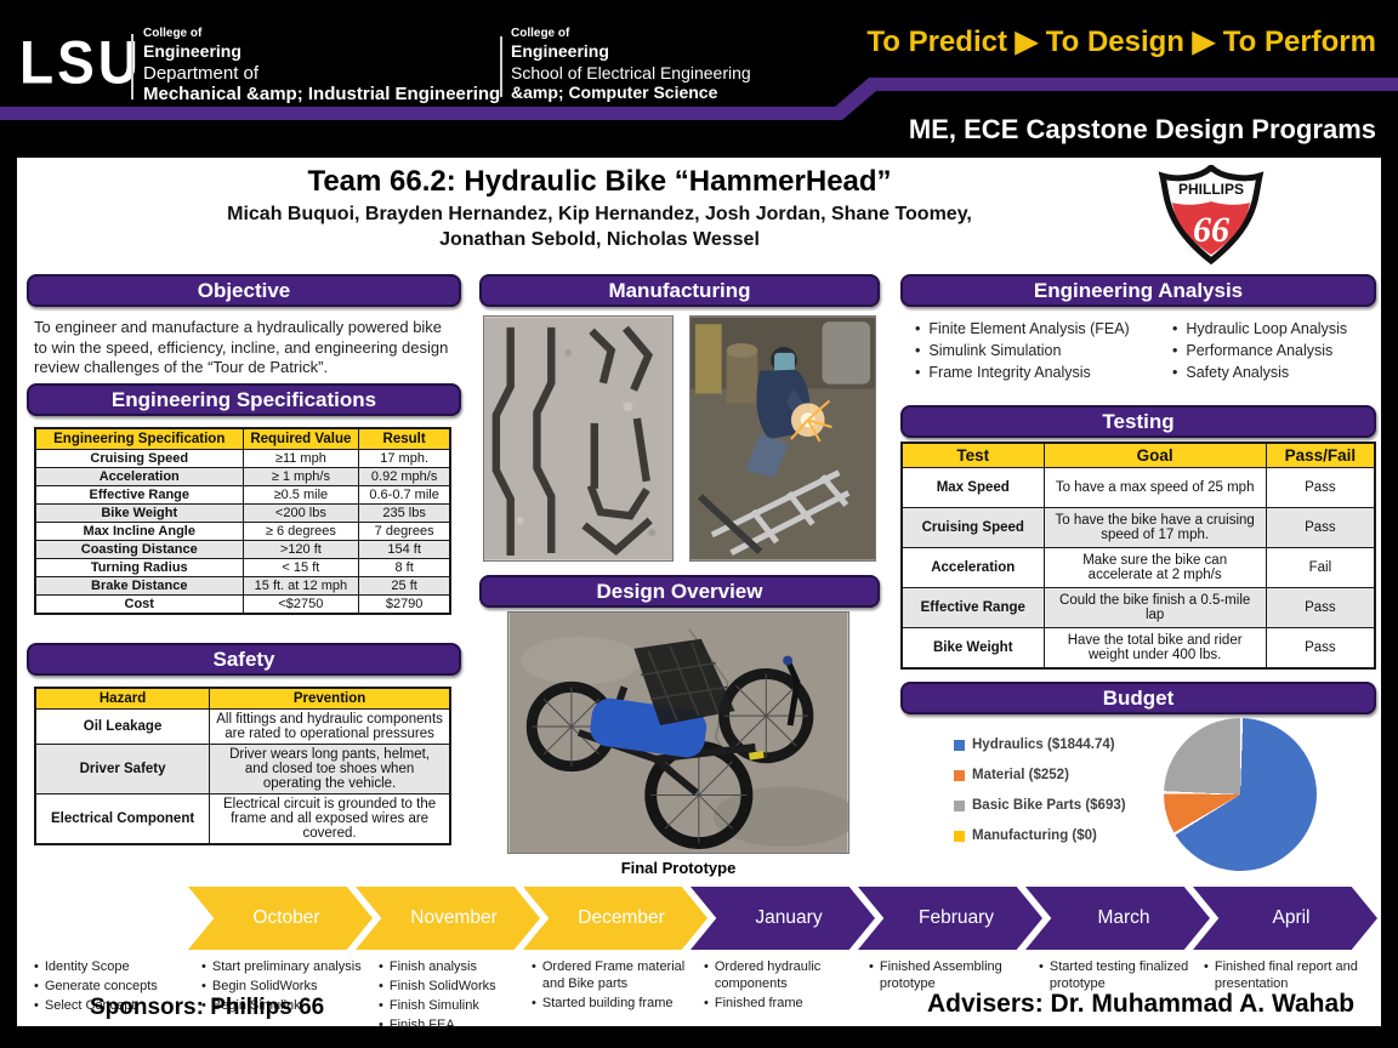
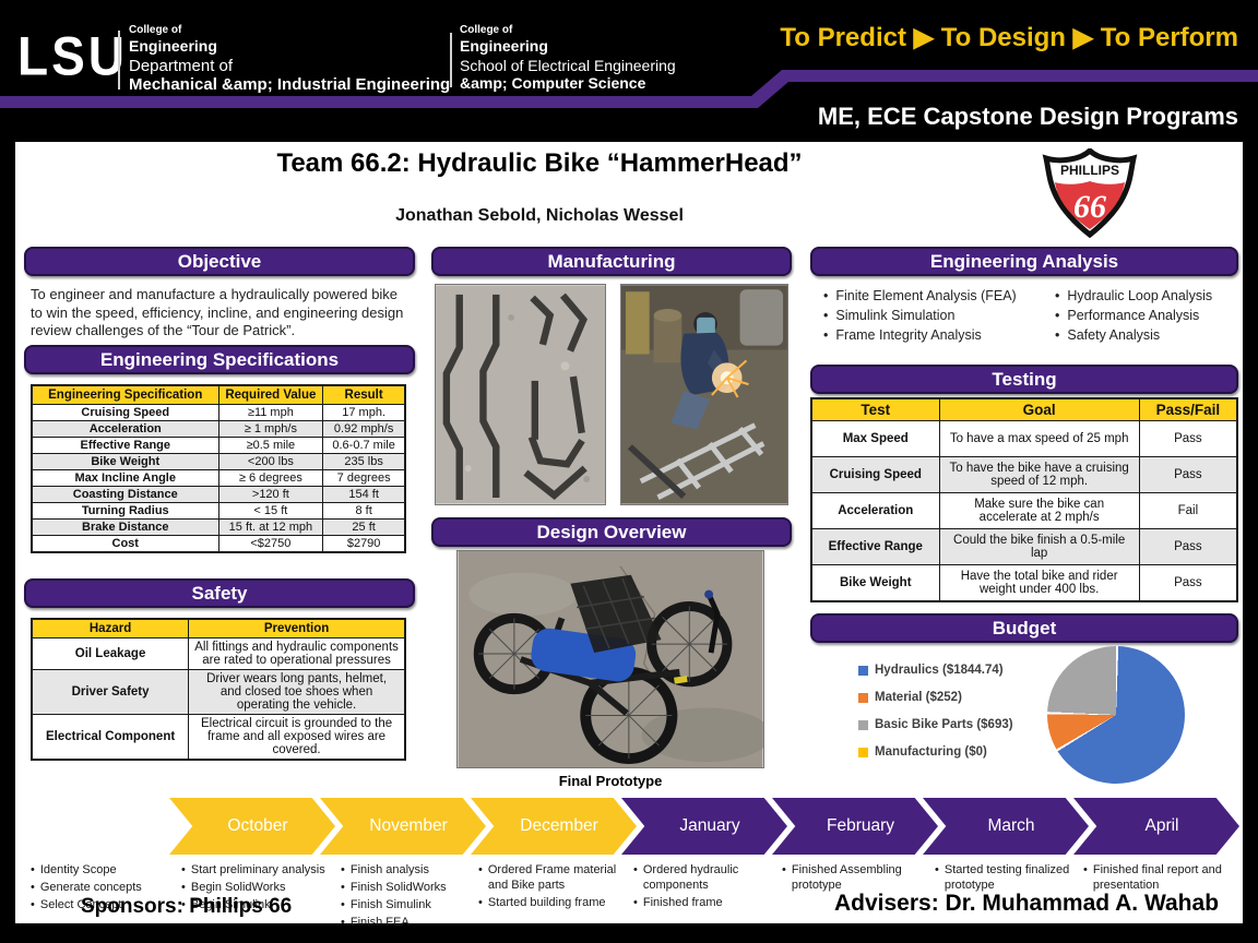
  LSU
  College of
  Engineering
  Department of
  Mechanical &amp; Industrial Engineering
  College of
  Engineering
  School of Electrical Engineering
  &amp; Computer Science
  To Predict ▶ To Design ▶ To Perform
  ME, ECE Capstone Design Programs
  Team 66.2: Hydraulic Bike “HammerHead”
- Micah Buquoi, Brayden Hernandez, Kip Hernandez, Josh Jordan, Shane Toomey,
  Jonathan Sebold, Nicholas Wessel
  PHILLIPS
  66
  Objective
  To engineer and manufacture a hydraulically powered bike to win the speed, efficiency, incline, and engineering design review challenges of the “Tour de Patrick”.
  Engineering Specifications
  Engineering Specification	Required Value	Result
  Cruising Speed	≥11 mph	17 mph.
  Acceleration	≥ 1 mph/s	0.92 mph/s
  Effective Range	≥0.5 mile	0.6-0.7 mile
  Bike Weight	<200 lbs	235 lbs
  Max Incline Angle	≥ 6 degrees	7 degrees
  Coasting Distance	>120 ft	154 ft
  Turning Radius	< 15 ft	8 ft
  Brake Distance	15 ft. at 12 mph	25 ft
  Cost	<$2750	$2790
  Safety
  Hazard	Prevention
  Oil Leakage	All fittings and hydraulic components are rated to operational pressures
  Driver Safety	Driver wears long pants, helmet, and closed toe shoes when operating the vehicle.
  Electrical Component	Electrical circuit is grounded to the frame and all exposed wires are covered.
  Manufacturing
  Design Overview
  Final Prototype
  Engineering Analysis
  Finite Element Analysis (FEA)
  Simulink Simulation
  Frame Integrity Analysis
  Hydraulic Loop Analysis
  Performance Analysis
  Safety Analysis
  Testing
  Test	Goal	Pass/Fail
  Max Speed	To have a max speed of 25 mph	Pass
- Cruising Speed	To have the bike have a cruising speed of 17 mph.	Pass
+ Cruising Speed	To have the bike have a cruising speed of 12 mph.	Pass
  Acceleration	Make sure the bike can accelerate at 2 mph/s	Fail
  Effective Range	Could the bike finish a 0.5-mile lap	Pass
  Bike Weight	Have the total bike and rider weight under 400 lbs.	Pass
  Budget
  Hydraulics ($1844.74)
  Material ($252)
  Basic Bike Parts ($693)
  Manufacturing ($0)
  October
  November
  December
  January
  February
  March
  April
  Identity Scope
  Generate concepts
  Select Concept
  Start preliminary analysis
  Begin SolidWorks
  Begin Simulink
  Finish analysis
  Finish SolidWorks
  Finish Simulink
  Finish FEA
  Ordered Frame material and Bike parts
  Started building frame
  Ordered hydraulic components
  Finished frame
  Finished Assembling prototype
  Started testing finalized prototype
  Finished final report and presentation
  Sponsors: Phillips 66
  Advisers: Dr. Muhammad A. Wahab
